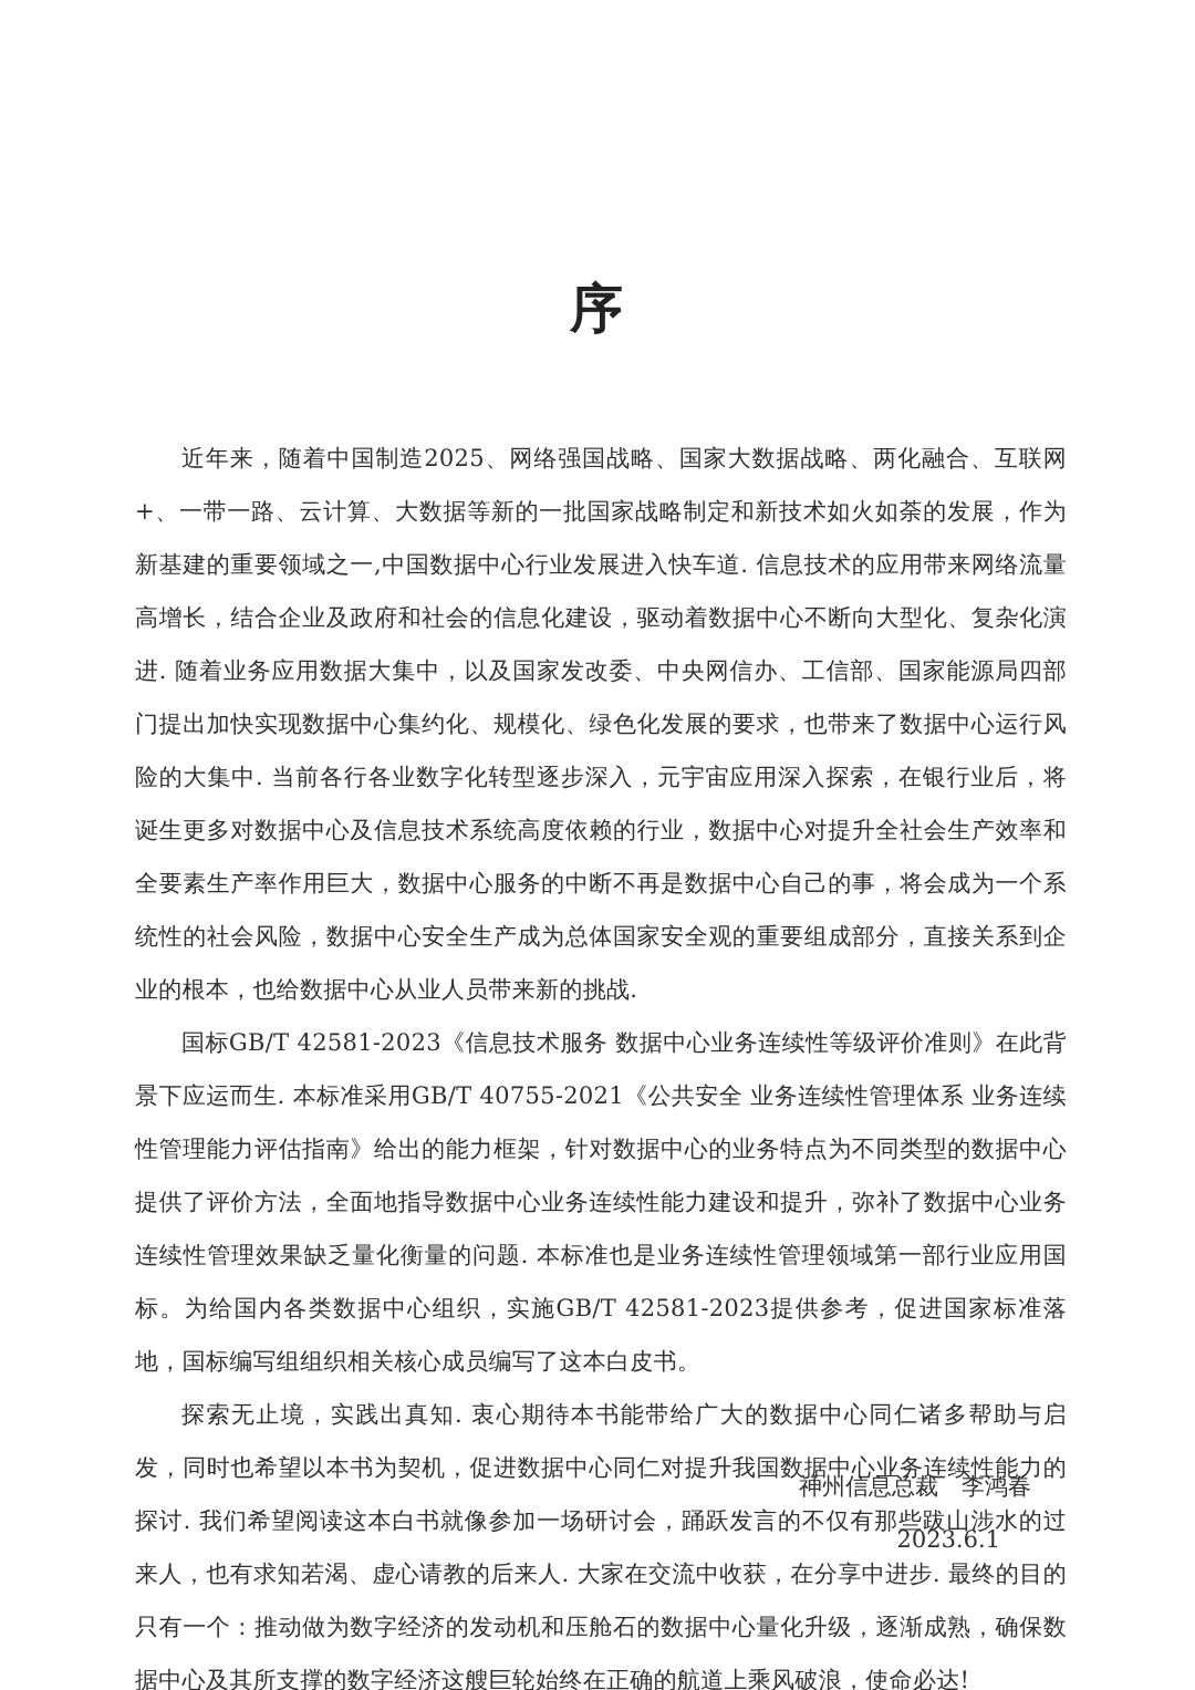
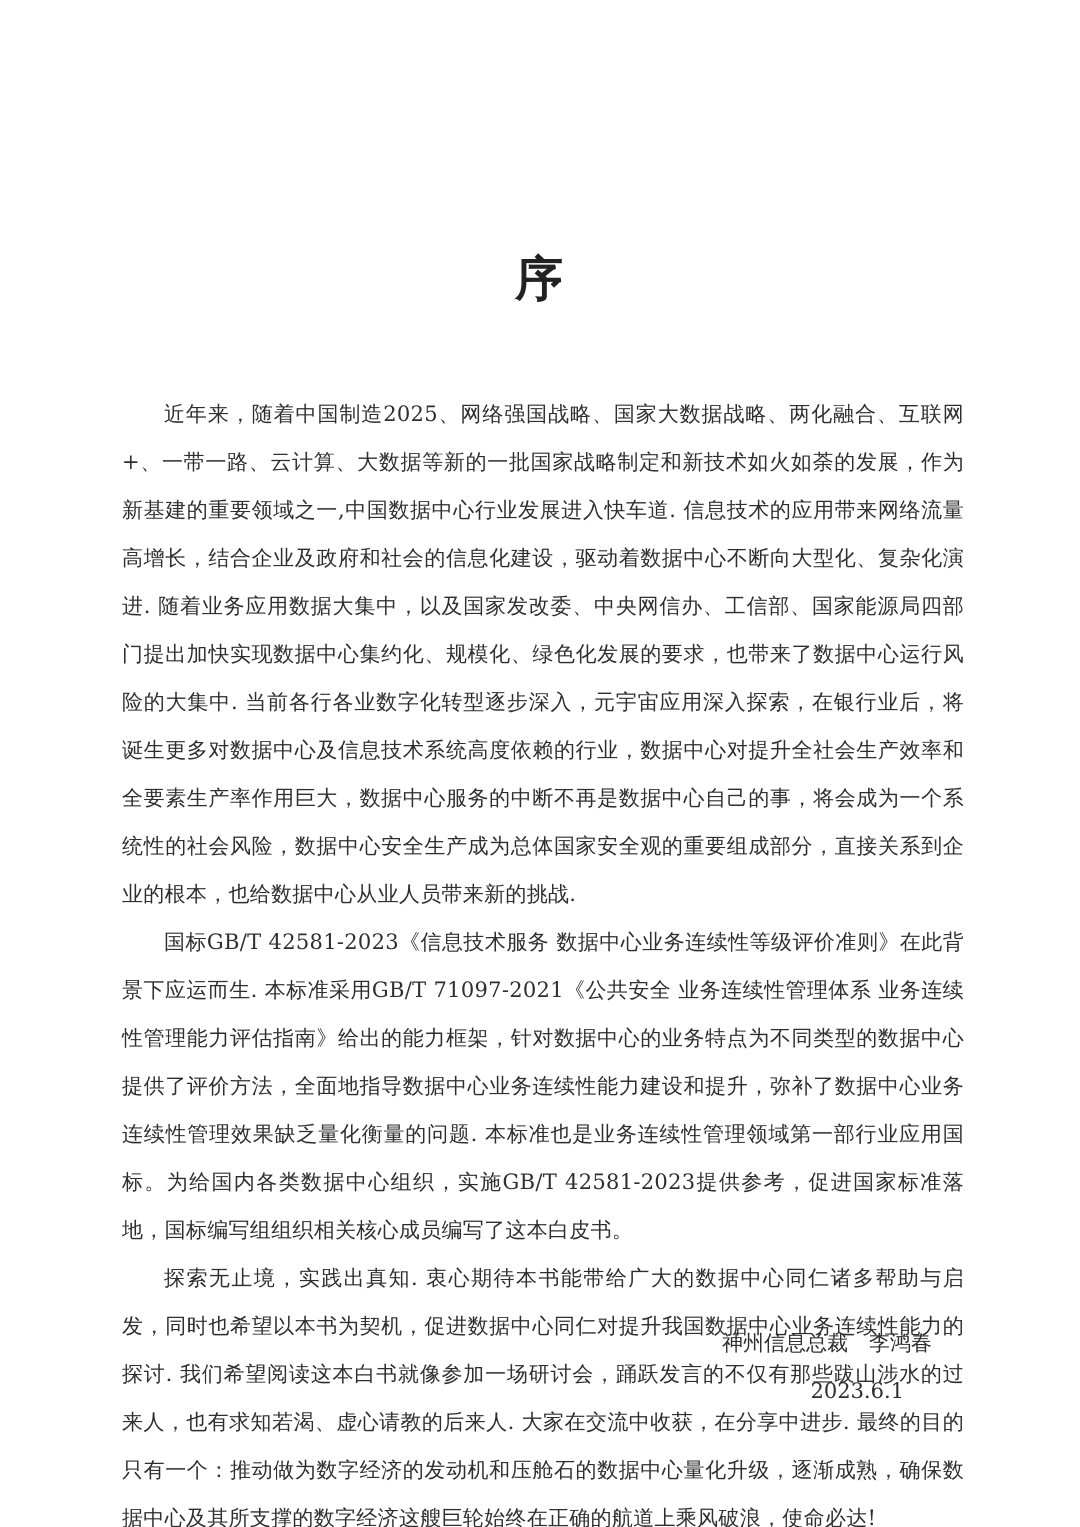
  序
  近年来，随着中国制造2025、网络强国战略、国家大数据战略、两化融合、互联网+、一带一路、云计算、大数据等新的一批国家战略制定和新技术如火如荼的发展，作为新基建的重要领域之一,中国数据中心行业发展进入快车道. 信息技术的应用带来网络流量高增长，结合企业及政府和社会的信息化建设，驱动着数据中心不断向大型化、复杂化演进. 随着业务应用数据大集中，以及国家发改委、中央网信办、工信部、国家能源局四部门提出加快实现数据中心集约化、规模化、绿色化发展的要求，也带来了数据中心运行风险的大集中. 当前各行各业数字化转型逐步深入，元宇宙应用深入探索，在银行业后，将诞生更多对数据中心及信息技术系统高度依赖的行业，数据中心对提升全社会生产效率和全要素生产率作用巨大，数据中心服务的中断不再是数据中心自己的事，将会成为一个系统性的社会风险，数据中心安全生产成为总体国家安全观的重要组成部分，直接关系到企业的根本，也给数据中心从业人员带来新的挑战.
- 国标GB/T 42581-2023《信息技术服务 数据中心业务连续性等级评价准则》在此背景下应运而生. 本标准采用GB/T 40755-2021《公共安全 业务连续性管理体系 业务连续性管理能力评估指南》给出的能力框架，针对数据中心的业务特点为不同类型的数据中心提供了评价方法，全面地指导数据中心业务连续性能力建设和提升，弥补了数据中心业务连续性管理效果缺乏量化衡量的问题. 本标准也是业务连续性管理领域第一部行业应用国标。为给国内各类数据中心组织，实施GB/T 42581-2023提供参考，促进国家标准落地，国标编写组组织相关核心成员编写了这本白皮书。
+ 国标GB/T 42581-2023《信息技术服务 数据中心业务连续性等级评价准则》在此背景下应运而生. 本标准采用GB/T 71097-2021《公共安全 业务连续性管理体系 业务连续性管理能力评估指南》给出的能力框架，针对数据中心的业务特点为不同类型的数据中心提供了评价方法，全面地指导数据中心业务连续性能力建设和提升，弥补了数据中心业务连续性管理效果缺乏量化衡量的问题. 本标准也是业务连续性管理领域第一部行业应用国标。为给国内各类数据中心组织，实施GB/T 42581-2023提供参考，促进国家标准落地，国标编写组组织相关核心成员编写了这本白皮书。
  探索无止境，实践出真知. 衷心期待本书能带给广大的数据中心同仁诸多帮助与启发，同时也希望以本书为契机，促进数据中心同仁对提升我国数据中心业务连续性能力的探讨. 我们希望阅读这本白书就像参加一场研讨会，踊跃发言的不仅有那些跋山涉水的过来人，也有求知若渴、虚心请教的后来人. 大家在交流中收获，在分享中进步. 最终的目的只有一个：推动做为数字经济的发动机和压舱石的数据中心量化升级，逐渐成熟，确保数据中心及其所支撑的数字经济这艘巨轮始终在正确的航道上乘风破浪，使命必达!
  神州信息总裁 李鸿春
  2023.6.1
